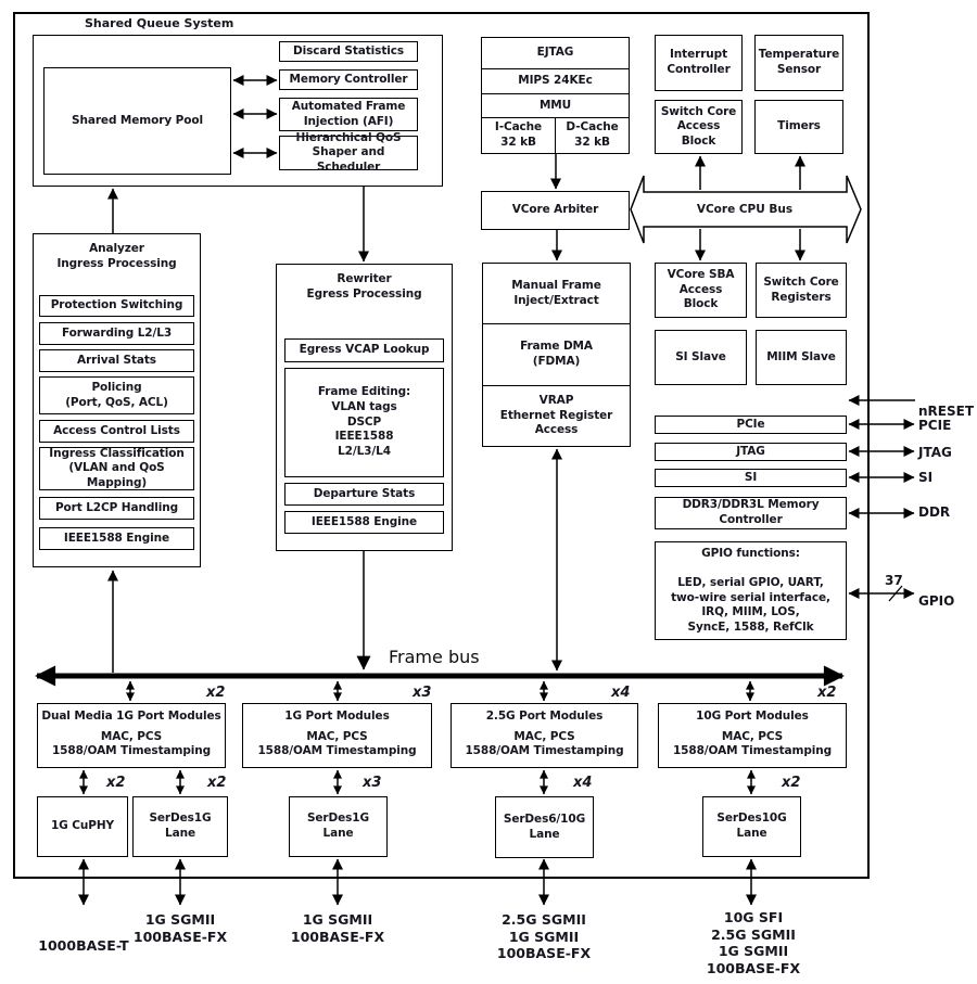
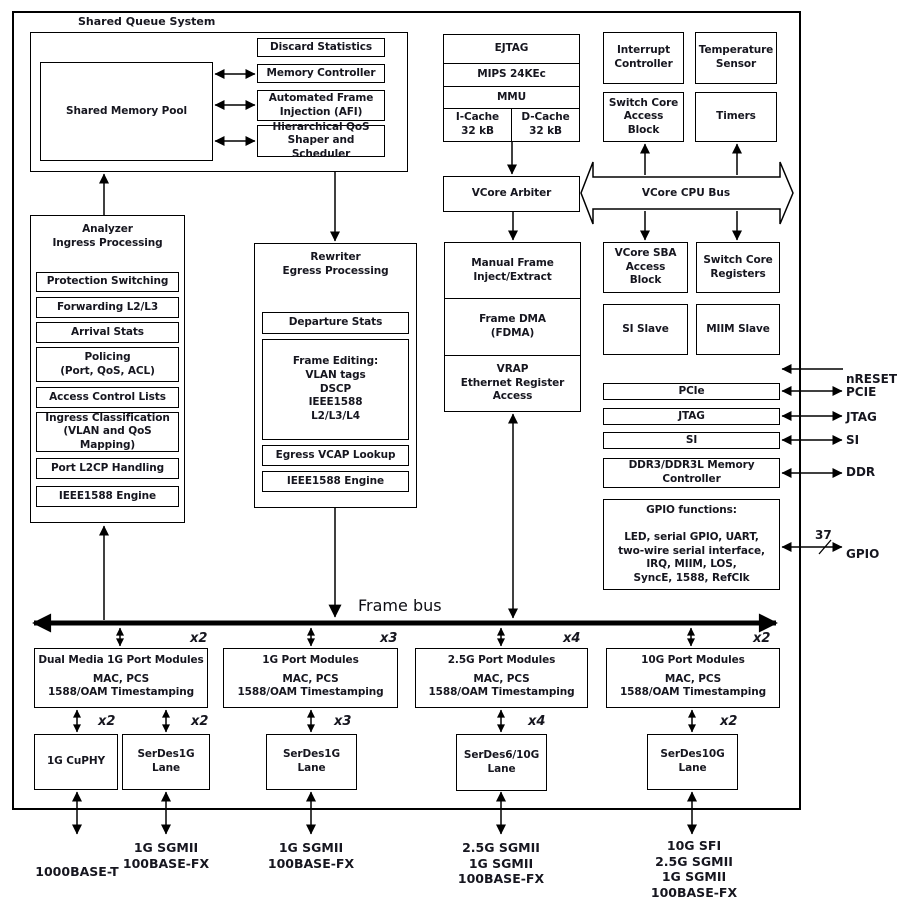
  Shared Queue System
  Shared Memory Pool
  Discard Statistics
  Memory Controller
  Automated Frame
  Injection (AFI)
  Hierarchical QoS
  Shaper and Scheduler
  Analyzer
  Ingress Processing
  Protection Switching
  Forwarding L2/L3
  Arrival Stats
  Policing
  (Port, QoS, ACL)
  Access Control Lists
  Ingress Classification
  (VLAN and QoS Mapping)
  Port L2CP Handling
  IEEE1588 Engine
  Rewriter
  Egress Processing
- Egress VCAP Lookup
+ Departure Stats
  Frame Editing:
  VLAN tags
  DSCP
  IEEE1588
  L2/L3/L4
- Departure Stats
+ Egress VCAP Lookup
  IEEE1588 Engine
  EJTAG
  MIPS 24KEc
  MMU
  I-Cache
  32 kB
  D-Cache
  32 kB
  VCore Arbiter
  VCore CPU Bus
  Manual Frame
  Inject/Extract
  Frame DMA
  (FDMA)
  VRAP
  Ethernet Register
  Access
  Interrupt
  Controller
  Temperature
  Sensor
  Switch Core
  Access
  Block
  Timers
  VCore SBA
  Access
  Block
  Switch Core
  Registers
  SI Slave
  MIIM Slave
  PCIe
  JTAG
  SI
  DDR3/DDR3L Memory
  Controller
  GPIO functions:
  LED, serial GPIO, UART,
  two-wire serial interface,
  IRQ, MIIM, LOS,
  SyncE, 1588, RefClk
  nRESET
  PCIE
  JTAG
  SI
  DDR
  GPIO
  37
  Frame bus
  Dual Media 1G Port Modules
  MAC, PCS
  1588/OAM Timestamping
  1G Port Modules
  MAC, PCS
  1588/OAM Timestamping
  2.5G Port Modules
  MAC, PCS
  1588/OAM Timestamping
  10G Port Modules
  MAC, PCS
  1588/OAM Timestamping
  x2
  x3
  x4
  x2
  1G CuPHY
  SerDes1G
  Lane
  SerDes1G
  Lane
  SerDes6/10G
  Lane
  SerDes10G
  Lane
  x2
  x2
  x3
  x4
  x2
  1000BASE-T
  1G SGMII
  100BASE-FX
  1G SGMII
  100BASE-FX
  2.5G SGMII
  1G SGMII
  100BASE-FX
  10G SFI
  2.5G SGMII
  1G SGMII
  100BASE-FX
